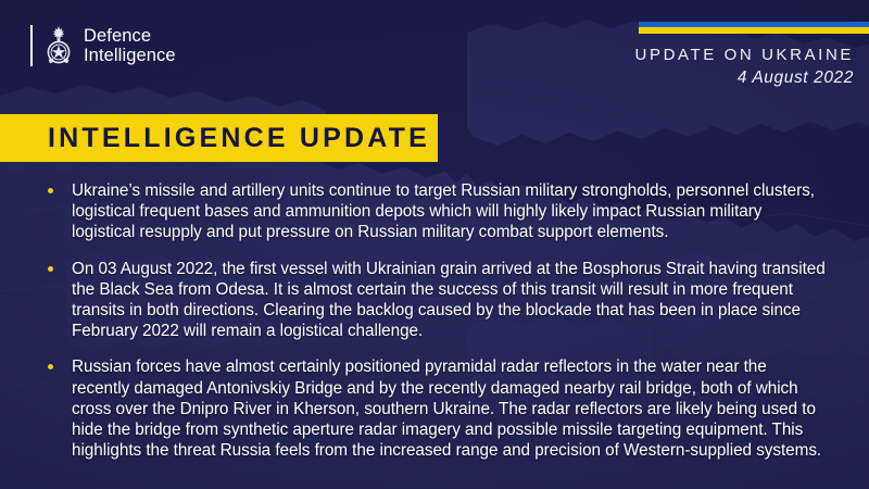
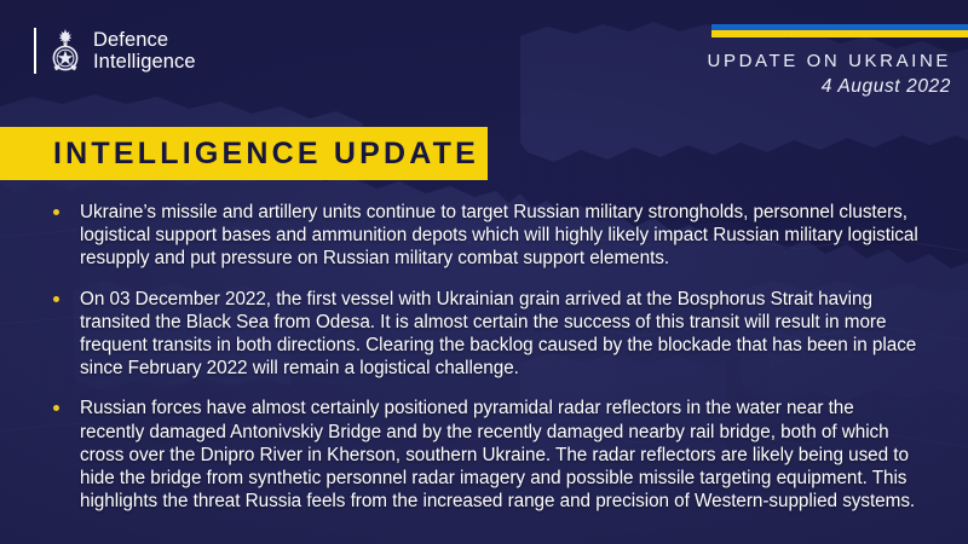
  Defence
  Intelligence
  UPDATE ON UKRAINE
  4 August 2022
  INTELLIGENCE UPDATE
- Ukraine’s missile and artillery units continue to target Russian military strongholds, personnel clusters, logistical frequent bases and ammunition depots which will highly likely impact Russian military logistical resupply and put pressure on Russian military combat support elements.
+ Ukraine’s missile and artillery units continue to target Russian military strongholds, personnel clusters, logistical support bases and ammunition depots which will highly likely impact Russian military logistical resupply and put pressure on Russian military combat support elements.
- On 03 August 2022, the first vessel with Ukrainian grain arrived at the Bosphorus Strait having transited the Black Sea from Odesa. It is almost certain the success of this transit will result in more frequent transits in both directions. Clearing the backlog caused by the blockade that has been in place since February 2022 will remain a logistical challenge.
+ On 03 December 2022, the first vessel with Ukrainian grain arrived at the Bosphorus Strait having transited the Black Sea from Odesa. It is almost certain the success of this transit will result in more frequent transits in both directions. Clearing the backlog caused by the blockade that has been in place since February 2022 will remain a logistical challenge.
- Russian forces have almost certainly positioned pyramidal radar reflectors in the water near the recently damaged Antonivskiy Bridge and by the recently damaged nearby rail bridge, both of which cross over the Dnipro River in Kherson, southern Ukraine. The radar reflectors are likely being used to hide the bridge from synthetic aperture radar imagery and possible missile targeting equipment. This highlights the threat Russia feels from the increased range and precision of Western-supplied systems.
+ Russian forces have almost certainly positioned pyramidal radar reflectors in the water near the recently damaged Antonivskiy Bridge and by the recently damaged nearby rail bridge, both of which cross over the Dnipro River in Kherson, southern Ukraine. The radar reflectors are likely being used to hide the bridge from synthetic personnel radar imagery and possible missile targeting equipment. This highlights the threat Russia feels from the increased range and precision of Western-supplied systems.
